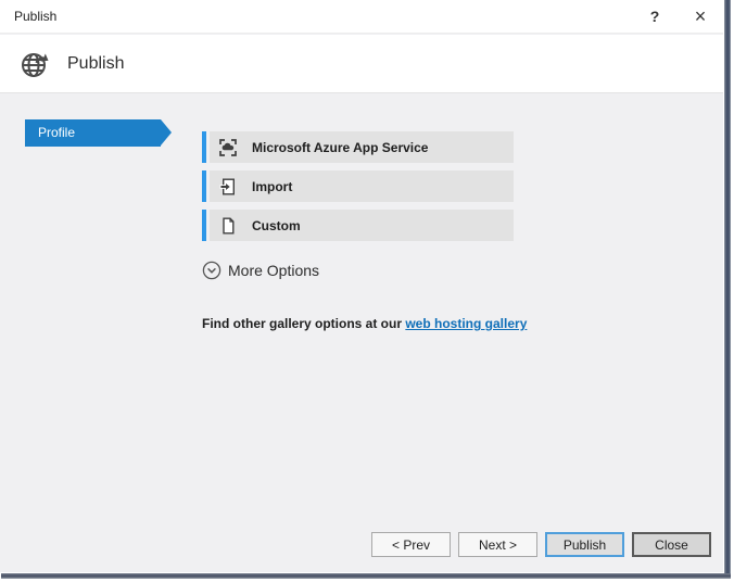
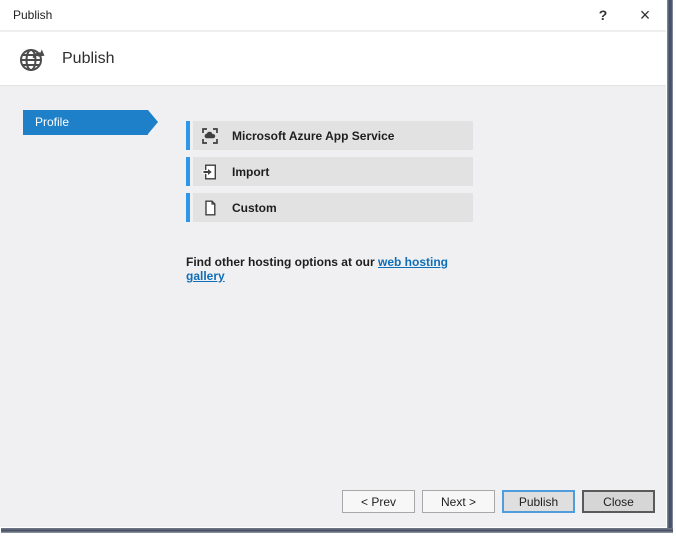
  Publish
  ?
  ×
  Publish
  Profile
  Microsoft Azure App Service
  Import
  Custom
- More Options
- Find other gallery options at our web hosting gallery
+ Find other hosting options at our web hosting gallery
  < Prev
  Next >
  Publish
  Close
